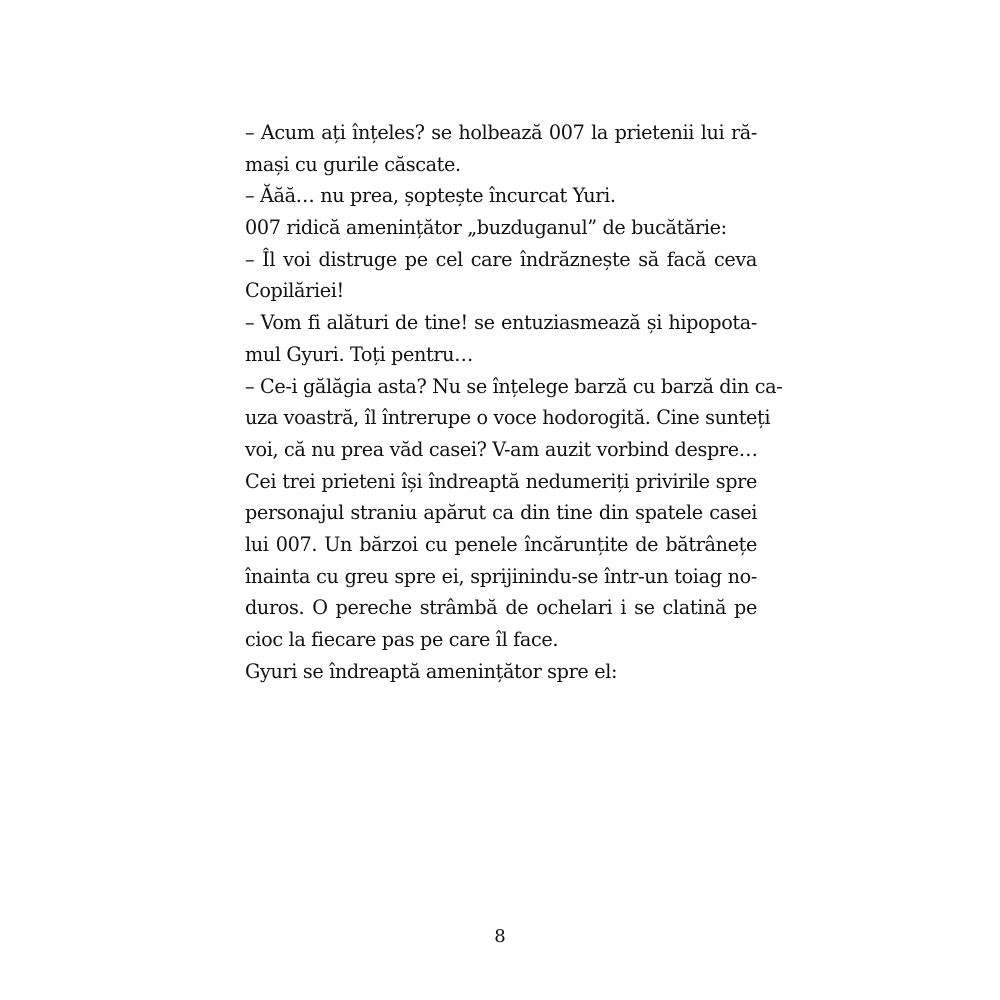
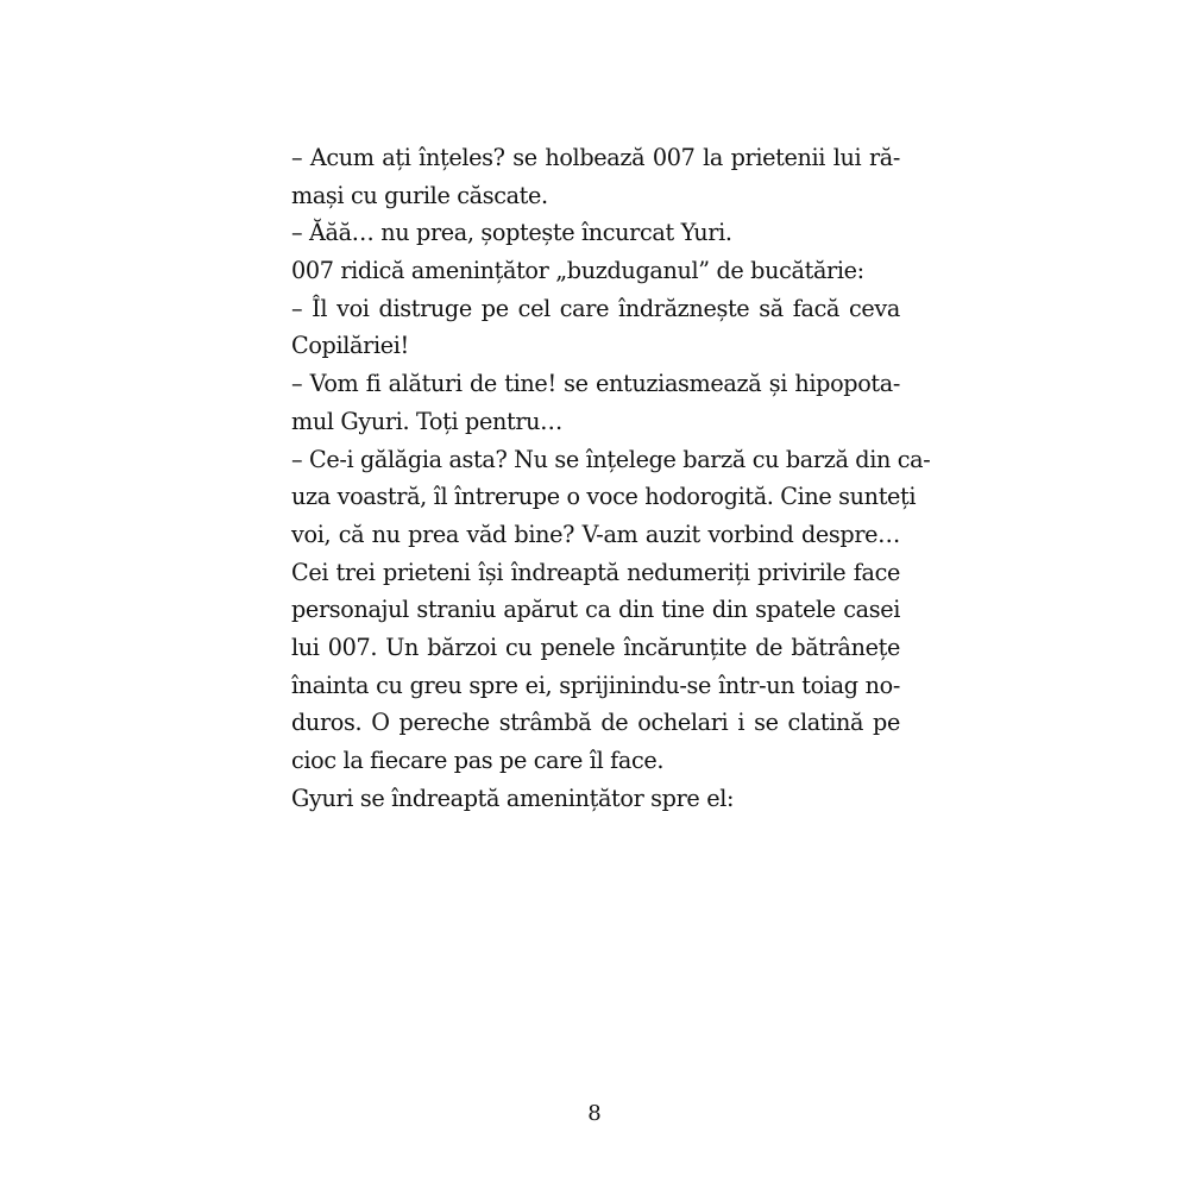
  – Acum ați înțeles? se holbează 007 la prietenii lui ră-
  mași cu gurile căscate.
  – Ăăă… nu prea, șoptește încurcat Yuri.
  007 ridică amenințător „buzduganul” de bucătărie:
  – Îl voi distruge pe cel care îndrăznește să facă ceva
  Copilăriei!
  – Vom fi alături de tine! se entuziasmează și hipopota-
  mul Gyuri. Toți pentru…
  – Ce-i gălăgia asta? Nu se înțelege barză cu barză din ca-
  uza voastră, îl întrerupe o voce hodorogită. Cine sunteți
- voi, că nu prea văd casei? V-am auzit vorbind despre…
+ voi, că nu prea văd bine? V-am auzit vorbind despre…
- Cei trei prieteni își îndreaptă nedumeriți privirile spre
+ Cei trei prieteni își îndreaptă nedumeriți privirile face
  personajul straniu apărut ca din tine din spatele casei
  lui 007. Un bărzoi cu penele încărunțite de bătrânețe
  înainta cu greu spre ei, sprijinindu-se într-un toiag no-
  duros. O pereche strâmbă de ochelari i se clatină pe
  cioc la fiecare pas pe care îl face.
  Gyuri se îndreaptă amenințător spre el:
  8
